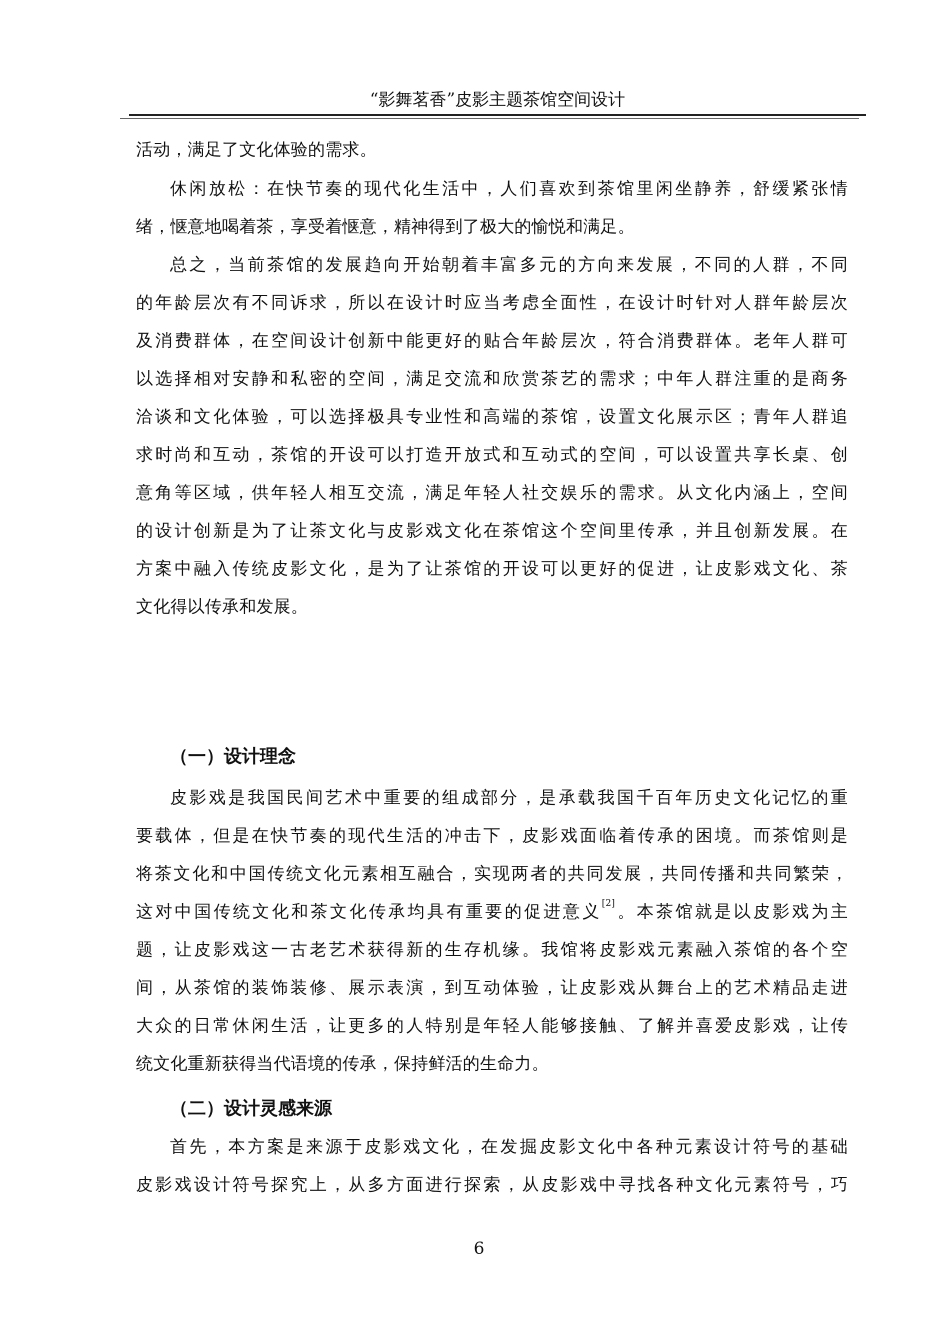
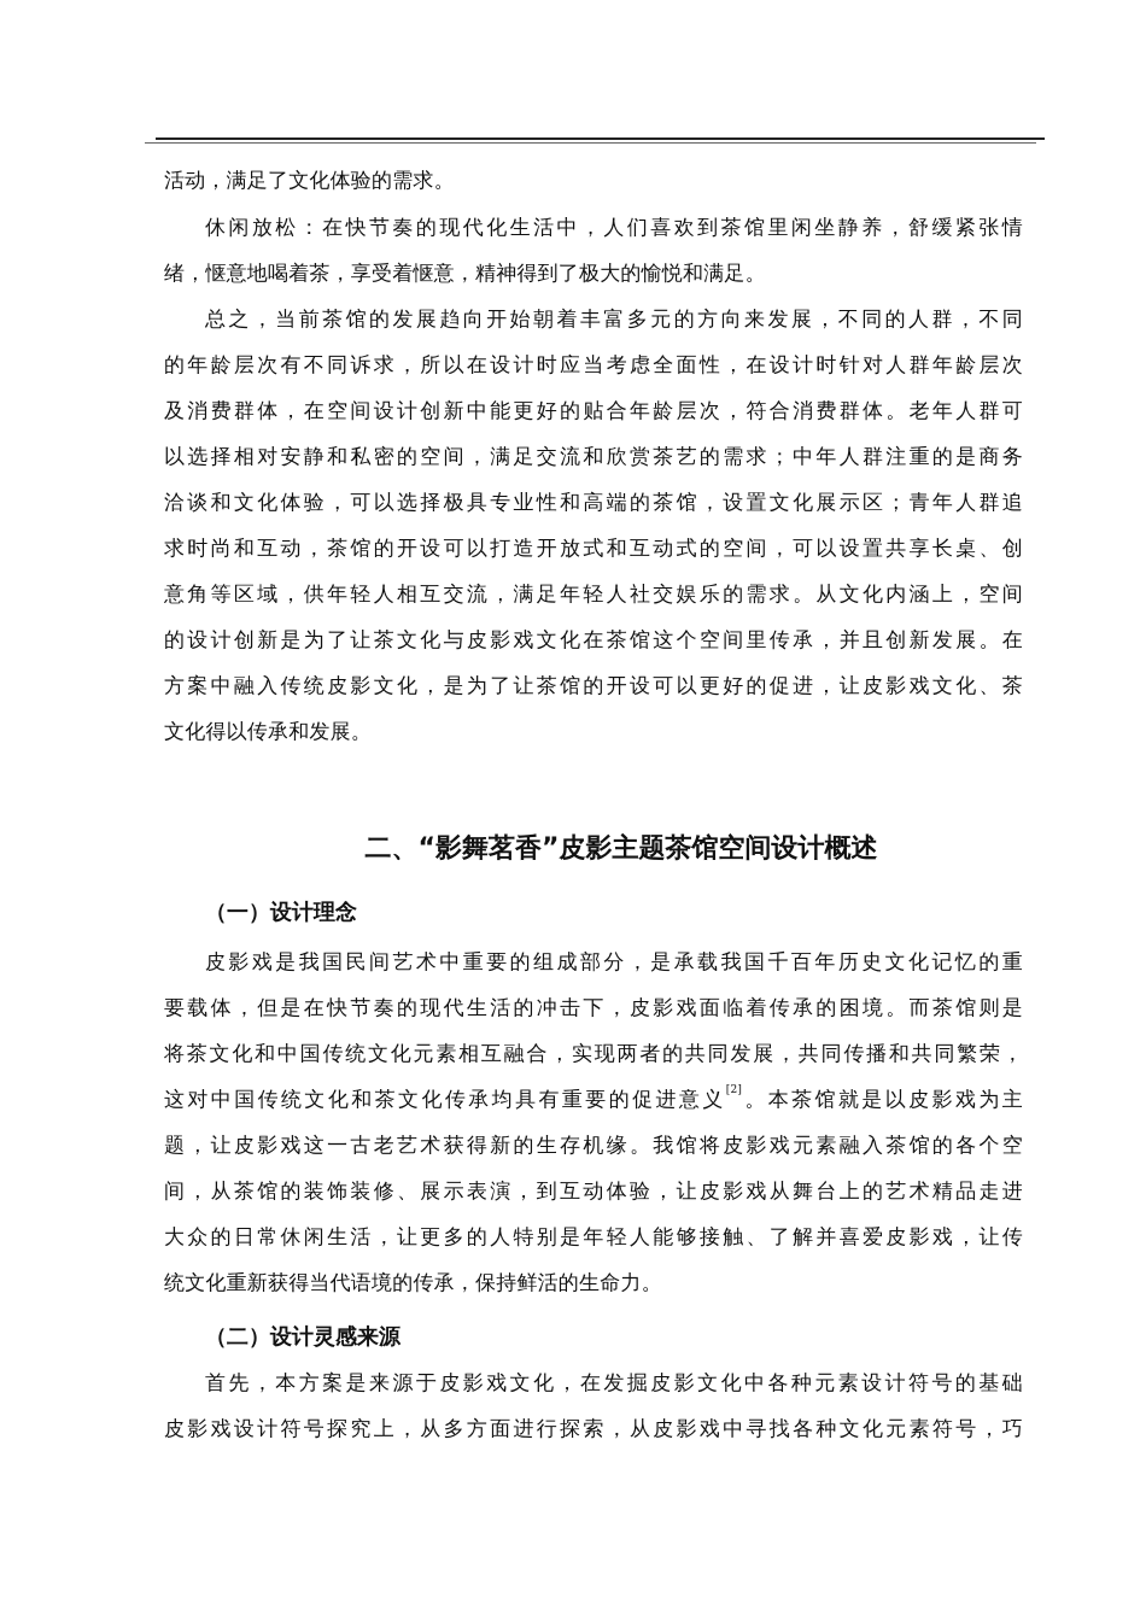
- “影舞茗香”皮影主题茶馆空间设计
  活动，满足了文化体验的需求。
  休闲放松：在快节奏的现代化生活中，人们喜欢到茶馆里闲坐静养，舒缓紧张情
  绪，惬意地喝着茶，享受着惬意，精神得到了极大的愉悦和满足。
  总之，当前茶馆的发展趋向开始朝着丰富多元的方向来发展，不同的人群，不同
  的年龄层次有不同诉求，所以在设计时应当考虑全面性，在设计时针对人群年龄层次
  及消费群体，在空间设计创新中能更好的贴合年龄层次，符合消费群体。老年人群可
  以选择相对安静和私密的空间，满足交流和欣赏茶艺的需求；中年人群注重的是商务
  洽谈和文化体验，可以选择极具专业性和高端的茶馆，设置文化展示区；青年人群追
  求时尚和互动，茶馆的开设可以打造开放式和互动式的空间，可以设置共享长桌、创
  意角等区域，供年轻人相互交流，满足年轻人社交娱乐的需求。从文化内涵上，空间
  的设计创新是为了让茶文化与皮影戏文化在茶馆这个空间里传承，并且创新发展。在
  方案中融入传统皮影文化，是为了让茶馆的开设可以更好的促进，让皮影戏文化、茶
  文化得以传承和发展。
+ 二、“影舞茗香”皮影主题茶馆空间设计概述
  （一）设计理念
  皮影戏是我国民间艺术中重要的组成部分，是承载我国千百年历史文化记忆的重
  要载体，但是在快节奏的现代生活的冲击下，皮影戏面临着传承的困境。而茶馆则是
  将茶文化和中国传统文化元素相互融合，实现两者的共同发展，共同传播和共同繁荣，
  这对中国传统文化和茶文化传承均具有重要的促进意义[2]。本茶馆就是以皮影戏为主
  题，让皮影戏这一古老艺术获得新的生存机缘。我馆将皮影戏元素融入茶馆的各个空
  间，从茶馆的装饰装修、展示表演，到互动体验，让皮影戏从舞台上的艺术精品走进
  大众的日常休闲生活，让更多的人特别是年轻人能够接触、了解并喜爱皮影戏，让传
  统文化重新获得当代语境的传承，保持鲜活的生命力。
  （二）设计灵感来源
  首先，本方案是来源于皮影戏文化，在发掘皮影文化中各种元素设计符号的基础
  皮影戏设计符号探究上，从多方面进行探索，从皮影戏中寻找各种文化元素符号，巧
- 6
